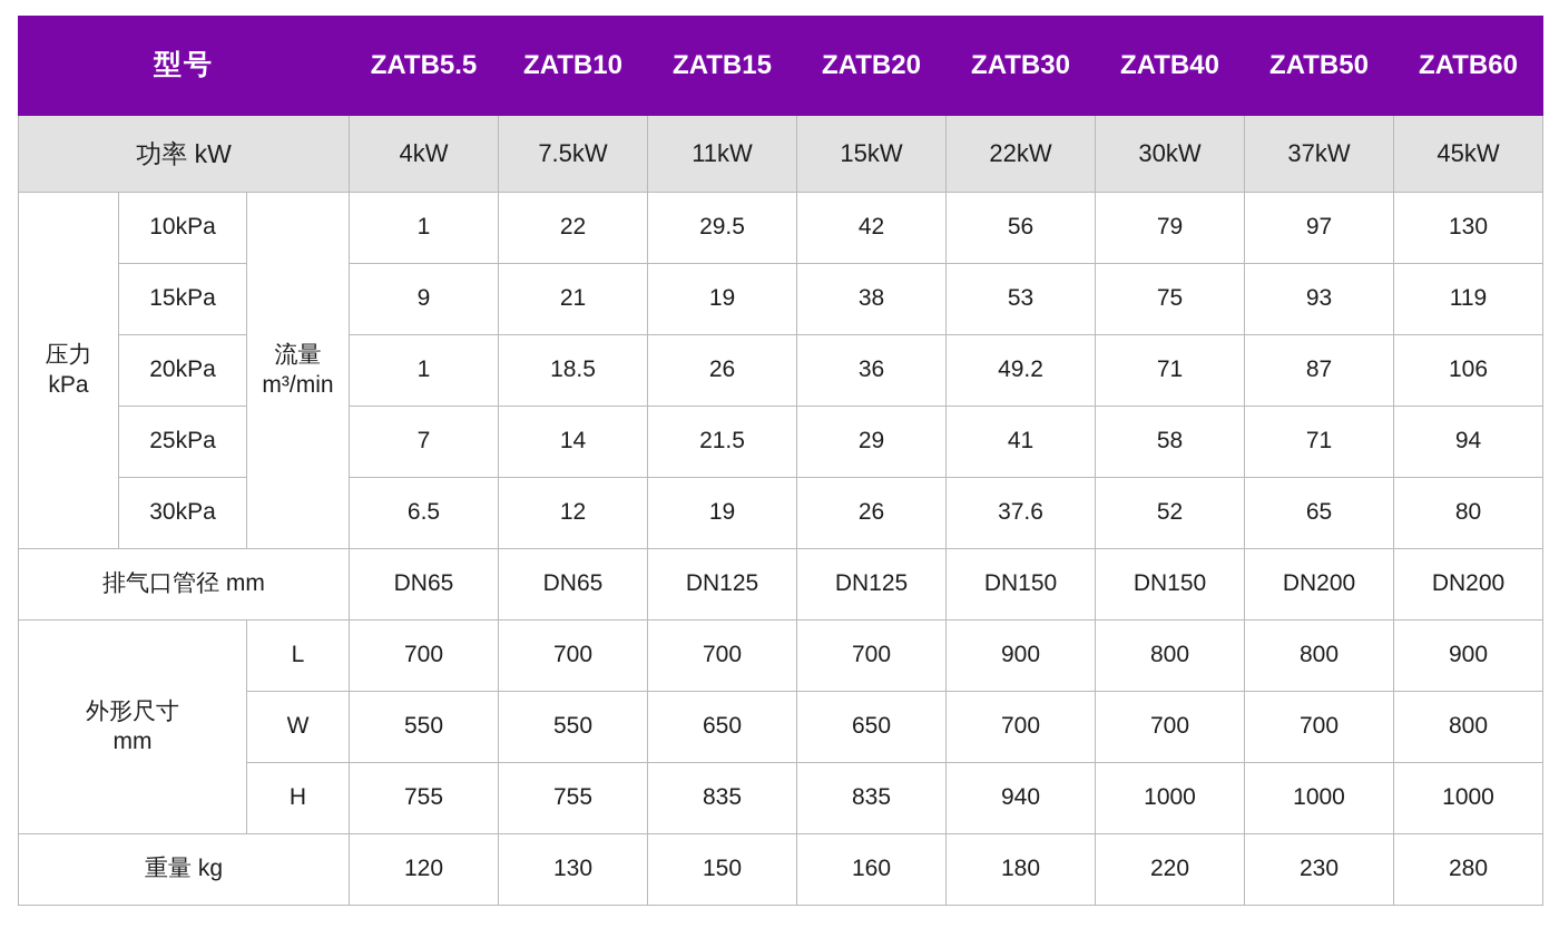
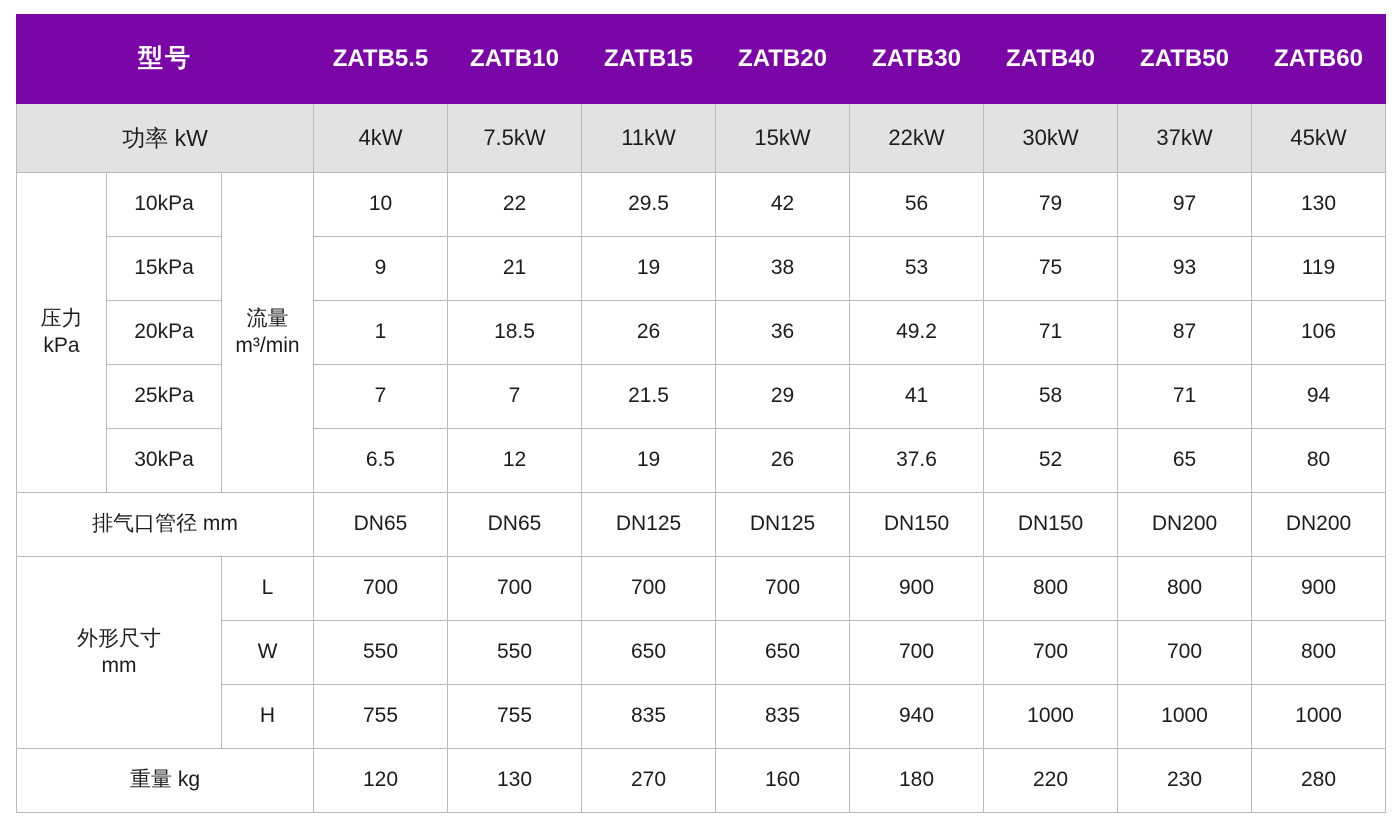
  型号	ZATB5.5	ZATB10	ZATB15	ZATB20	ZATB30	ZATB40	ZATB50	ZATB60
  功率 kW	4kW	7.5kW	11kW	15kW	22kW	30kW	37kW	45kW
- 压力 kPa	10kPa	流量 m³/min	1	22	29.5	42	56	79	97	130
+ 压力 kPa	10kPa	流量 m³/min	10	22	29.5	42	56	79	97	130
  15kPa	9	21	19	38	53	75	93	119
  20kPa	1	18.5	26	36	49.2	71	87	106
- 25kPa	7	14	21.5	29	41	58	71	94
+ 25kPa	7	7	21.5	29	41	58	71	94
  30kPa	6.5	12	19	26	37.6	52	65	80
  排气口管径 mm	DN65	DN65	DN125	DN125	DN150	DN150	DN200	DN200
  外形尺寸 mm	L	700	700	700	700	900	800	800	900
  W	550	550	650	650	700	700	700	800
  H	755	755	835	835	940	1000	1000	1000
- 重量 kg	120	130	150	160	180	220	230	280
+ 重量 kg	120	130	270	160	180	220	230	280
